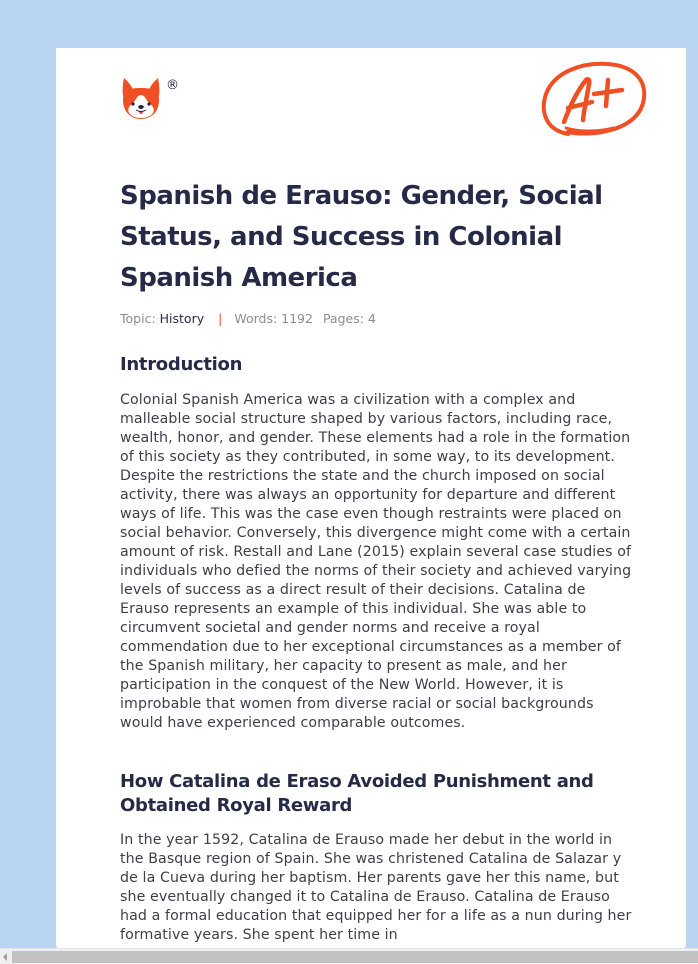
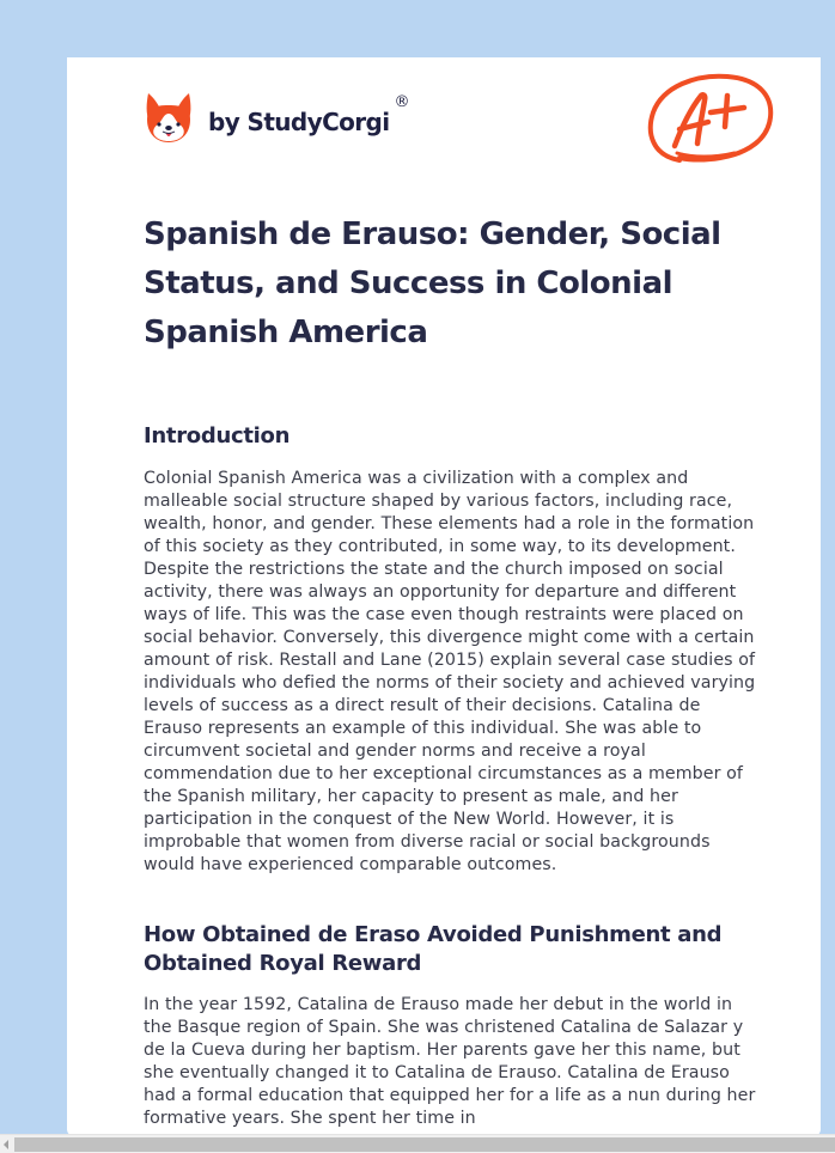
+ by StudyCorgi
  ®
  Spanish de Erauso: Gender, Social Status, and Success in Colonial Spanish America
- Topic: History | Words: 1192 Pages: 4
  Introduction
  Colonial Spanish America was a civilization with a complex and malleable social structure shaped by various factors, including race, wealth, honor, and gender. These elements had a role in the formation of this society as they contributed, in some way, to its development. Despite the restrictions the state and the church imposed on social activity, there was always an opportunity for departure and different ways of life. This was the case even though restraints were placed on social behavior. Conversely, this divergence might come with a certain amount of risk. Restall and Lane (2015) explain several case studies of individuals who defied the norms of their society and achieved varying levels of success as a direct result of their decisions. Catalina de Erauso represents an example of this individual. She was able to circumvent societal and gender norms and receive a royal commendation due to her exceptional circumstances as a member of the Spanish military, her capacity to present as male, and her participation in the conquest of the New World. However, it is improbable that women from diverse racial or social backgrounds would have experienced comparable outcomes.
- How Catalina de Eraso Avoided Punishment and Obtained Royal Reward
+ How Obtained de Eraso Avoided Punishment and Obtained Royal Reward
  In the year 1592, Catalina de Erauso made her debut in the world in the Basque region of Spain. She was christened Catalina de Salazar y de la Cueva during her baptism. Her parents gave her this name, but she eventually changed it to Catalina de Erauso. Catalina de Erauso had a formal education that equipped her for a life as a nun during her formative years. She spent her time in
